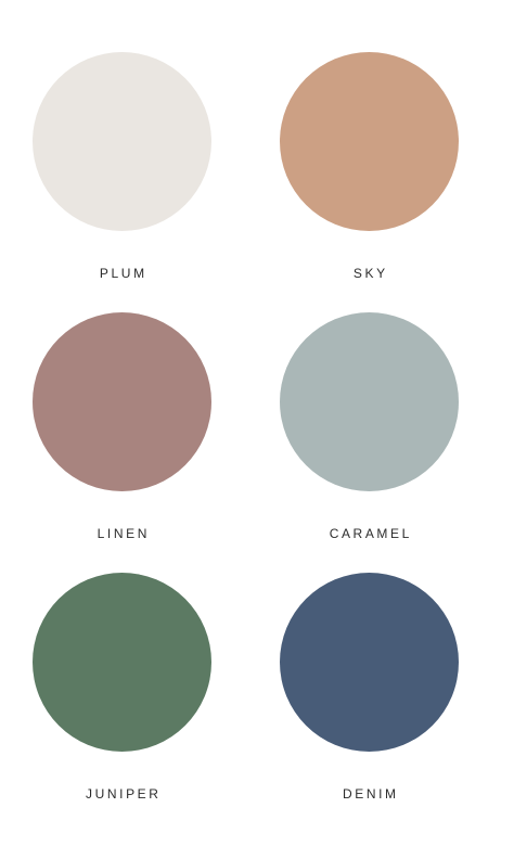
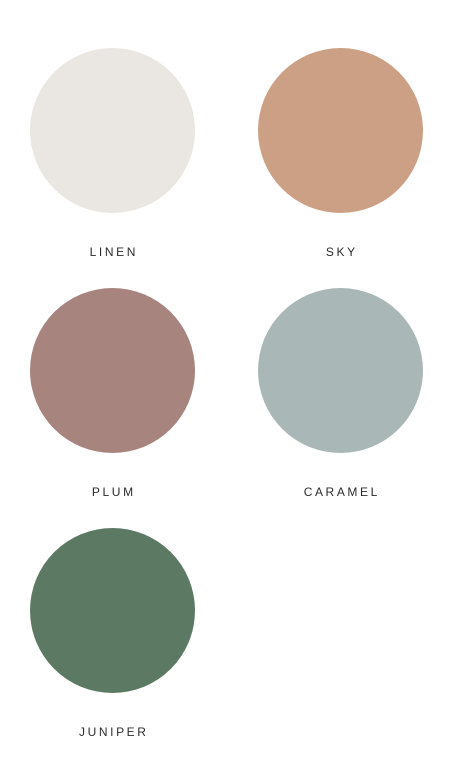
- PLUM
+ LINEN
  SKY
- LINEN
+ PLUM
  CARAMEL
  JUNIPER
- DENIM
